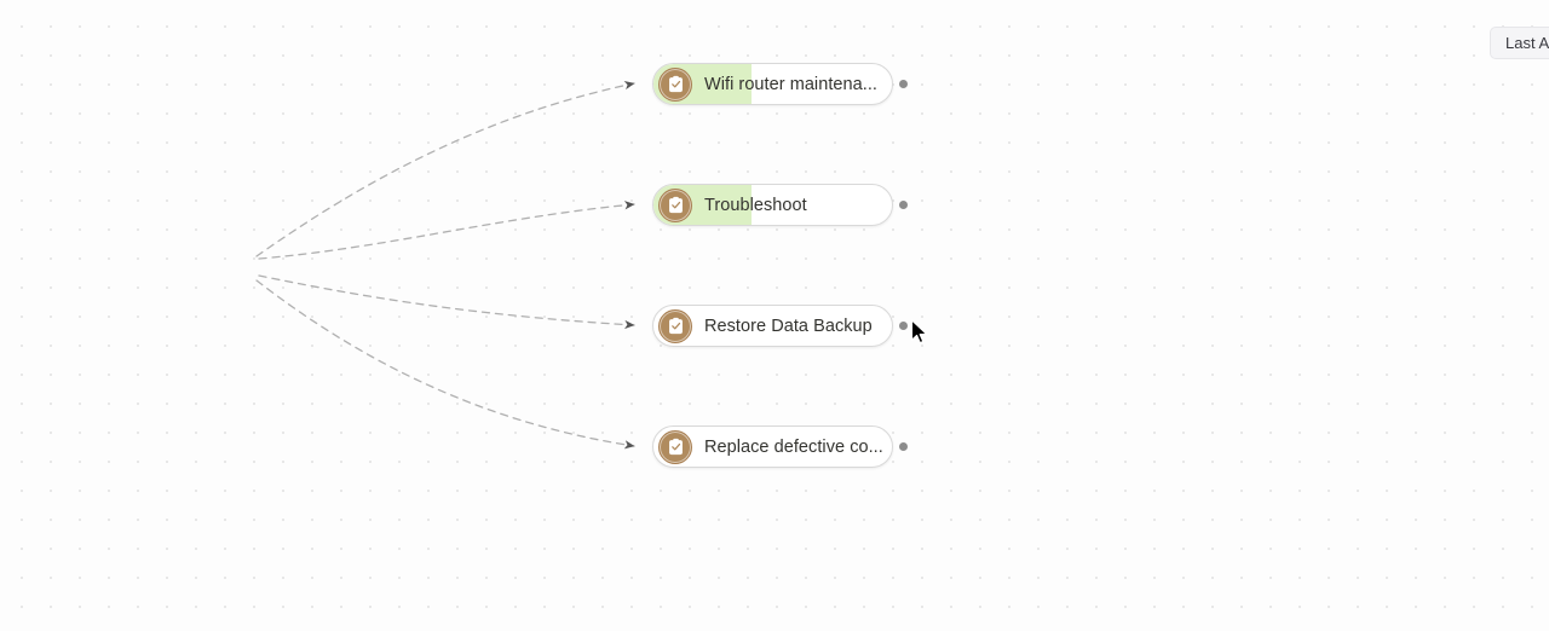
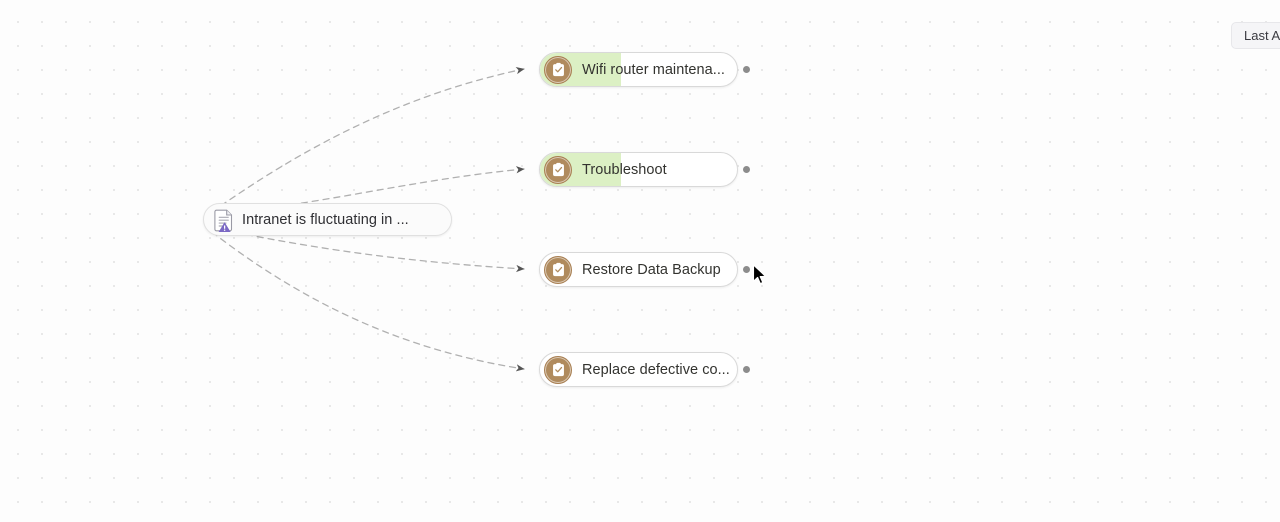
+ Intranet is fluctuating in ...
  Wifi router maintena...
  Troubleshoot
  Restore Data Backup
  Replace defective co...
  Last A
